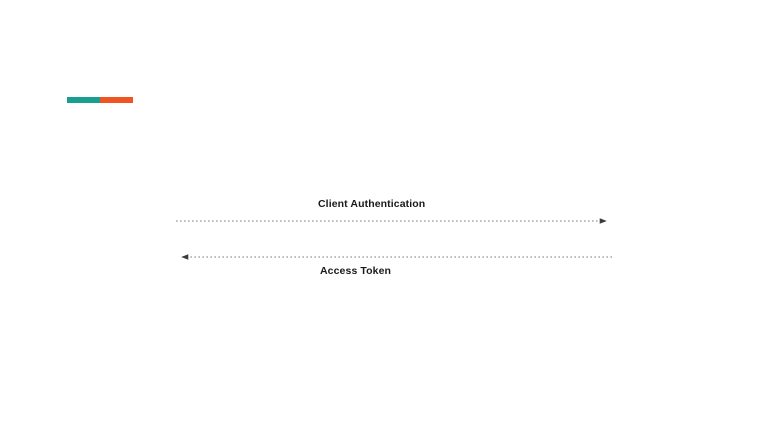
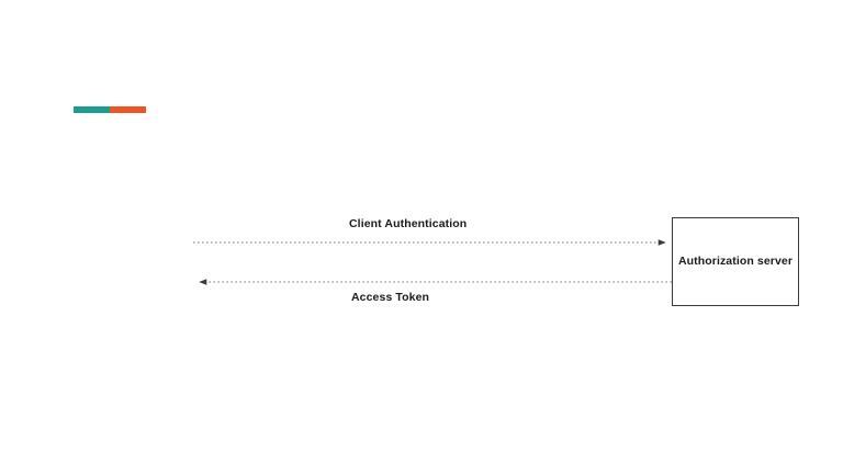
+ Authorization server
  Client Authentication
  Access Token
